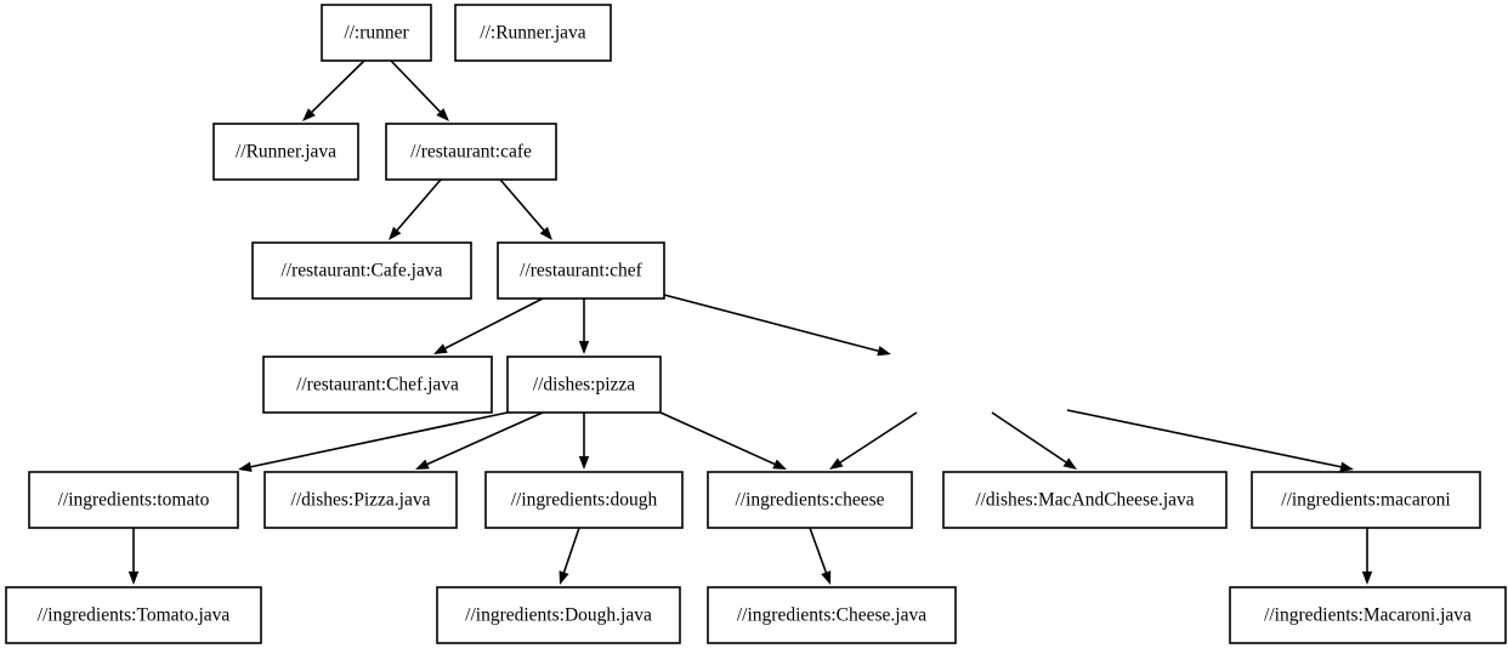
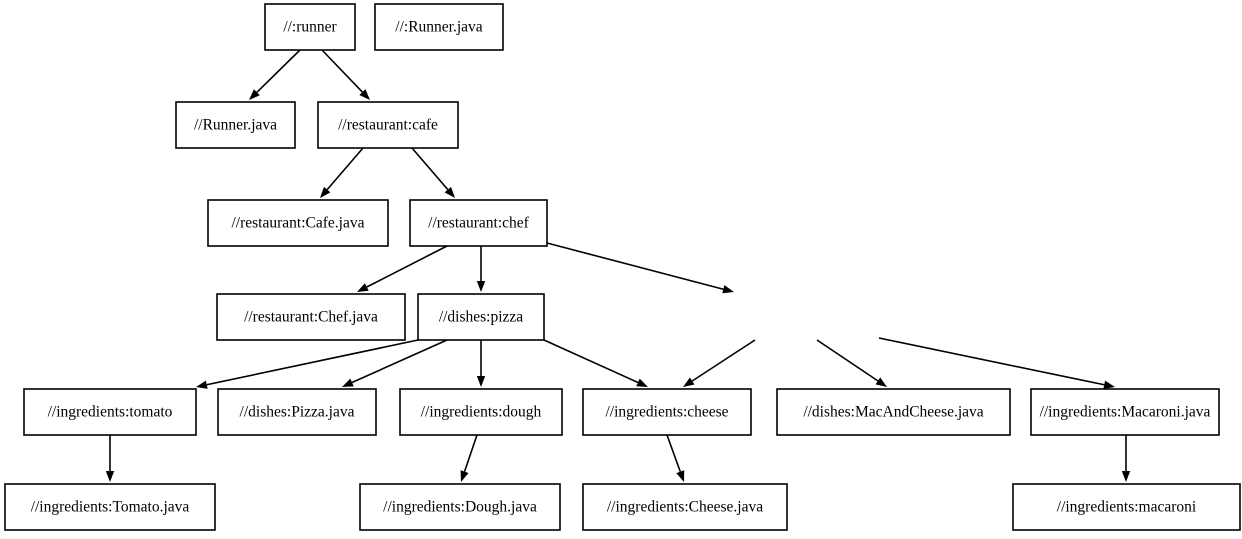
  //:runner
  //:Runner.java
  //Runner.java
  //restaurant:cafe
  //restaurant:Cafe.java
  //restaurant:chef
  //restaurant:Chef.java
  //dishes:pizza
  //ingredients:tomato
  //dishes:Pizza.java
  //ingredients:dough
  //ingredients:cheese
  //dishes:MacAndCheese.java
- //ingredients:macaroni
+ //ingredients:Macaroni.java
  //ingredients:Tomato.java
  //ingredients:Dough.java
  //ingredients:Cheese.java
- //ingredients:Macaroni.java
+ //ingredients:macaroni
